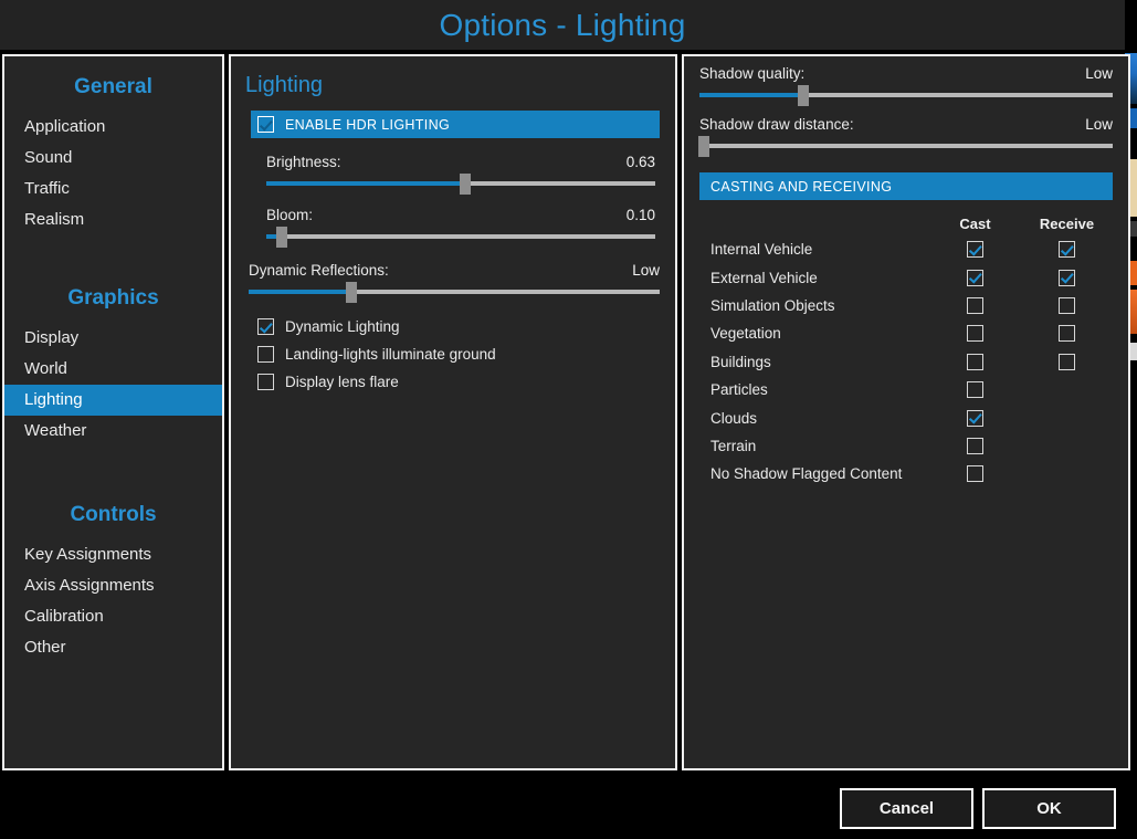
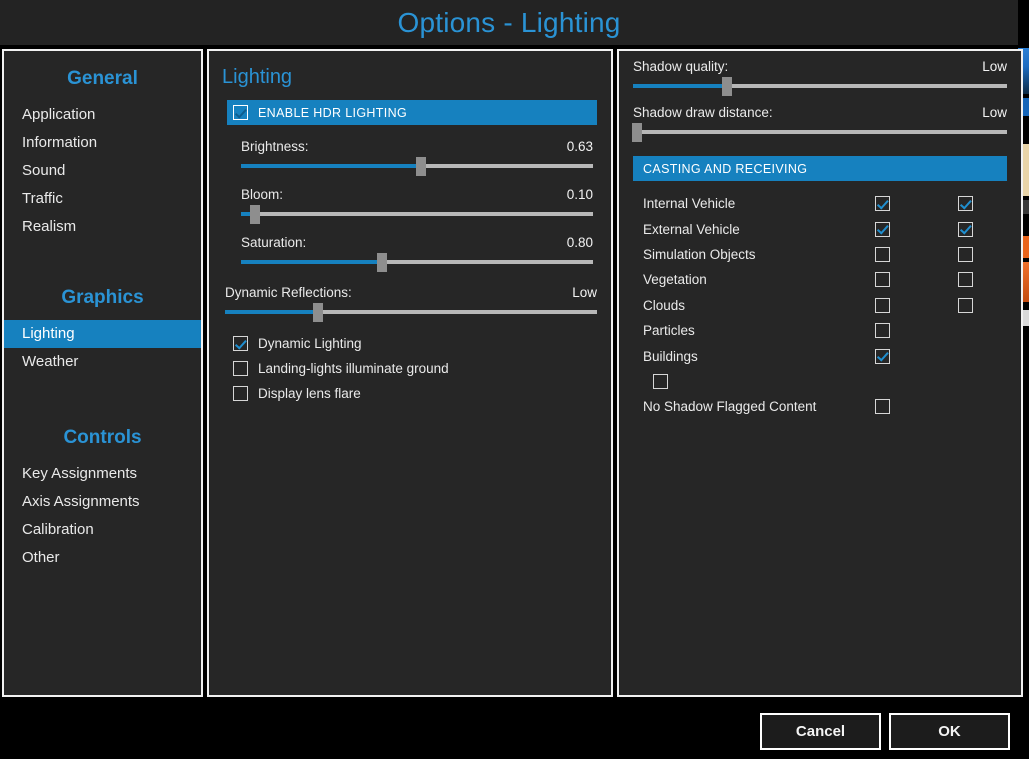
  Options - Lighting
  General
  Application
+ Information
  Sound
  Traffic
  Realism
  Graphics
- Display
- World
  Lighting
  Weather
  Controls
  Key Assignments
  Axis Assignments
  Calibration
  Other
  Lighting
  ENABLE HDR LIGHTING
  Brightness:
  0.63
  Bloom:
  0.10
+ Saturation:
+ 0.80
  Dynamic Reflections:
  Low
  Dynamic Lighting
  Landing-lights illuminate ground
  Display lens flare
  Shadow quality:
  Low
  Shadow draw distance:
  Low
  CASTING AND RECEIVING
- Cast
- Receive
  Internal Vehicle
  External Vehicle
  Simulation Objects
  Vegetation
- Buildings
+ Clouds
  Particles
- Clouds
+ Buildings
- Terrain
  No Shadow Flagged Content
  Cancel
  OK
